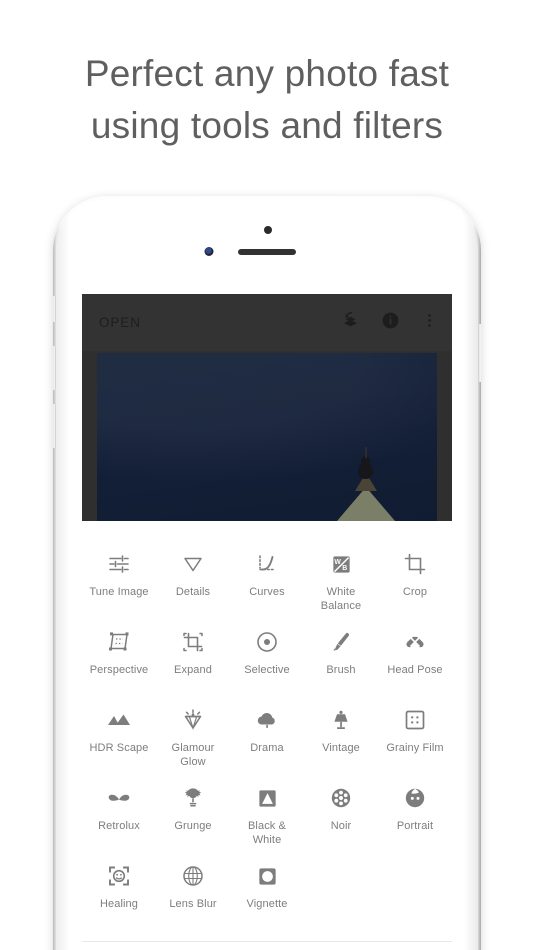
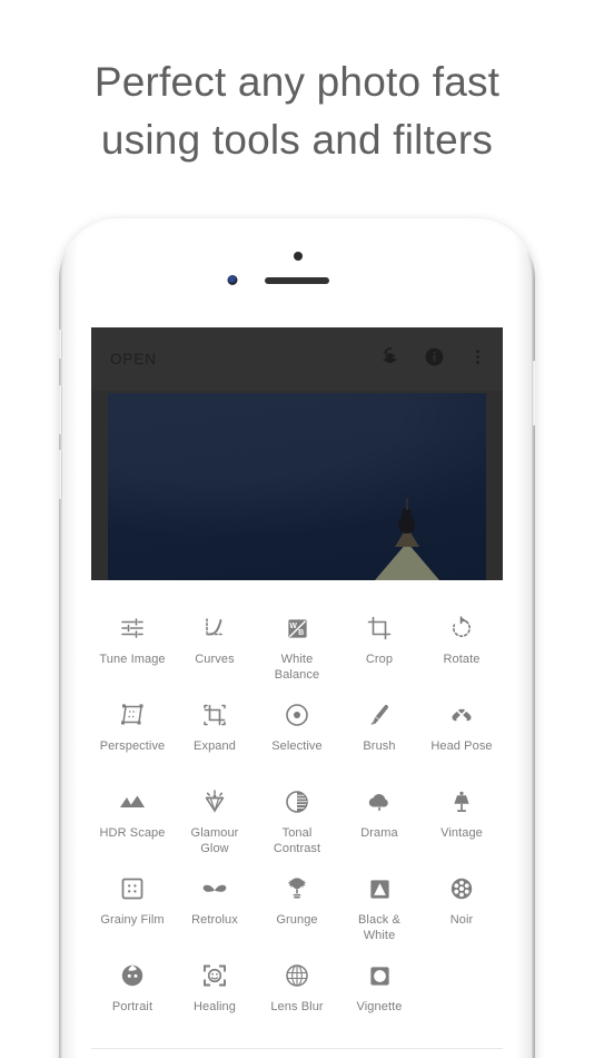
  Perfect any photo fast
  using tools and filters
  Tune Image
- Details
  Curves
  White
  Balance
  Crop
+ Rotate
  Perspective
  Expand
  Selective
  Brush
  Head Pose
  HDR Scape
  Glamour
  Glow
+ Tonal
+ Contrast
  Drama
  Vintage
  Grainy Film
  Retrolux
  Grunge
  Black &
  White
  Noir
  Portrait
  Healing
  Lens Blur
  Vignette
